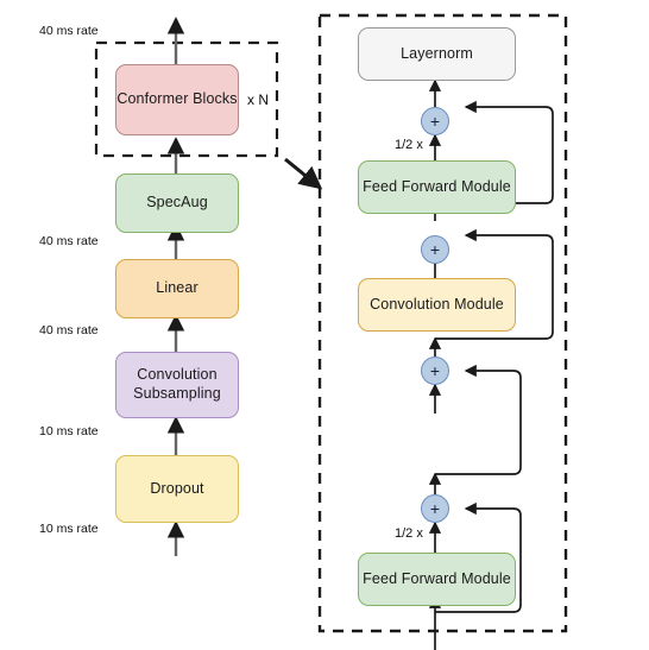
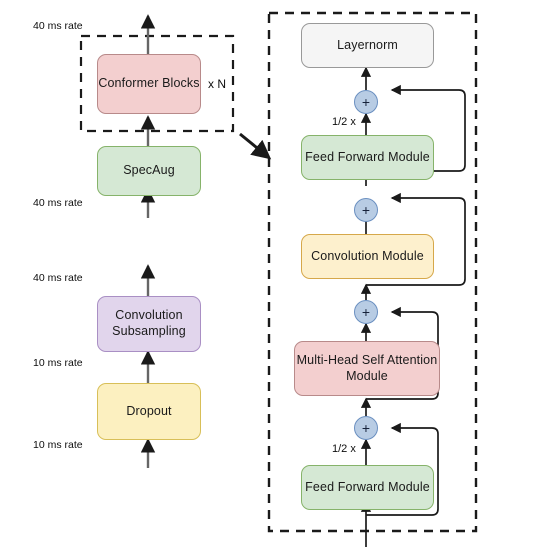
  Conformer Blocks
  x N
  SpecAug
- Linear
  Convolution
  Subsampling
  Dropout
  40 ms rate
  40 ms rate
  40 ms rate
  10 ms rate
  10 ms rate
  Layernorm
  +
  1/2 x
  Feed Forward Module
  +
  Convolution Module
  +
+ Multi-Head Self Attention
+ Module
  +
  1/2 x
  Feed Forward Module
